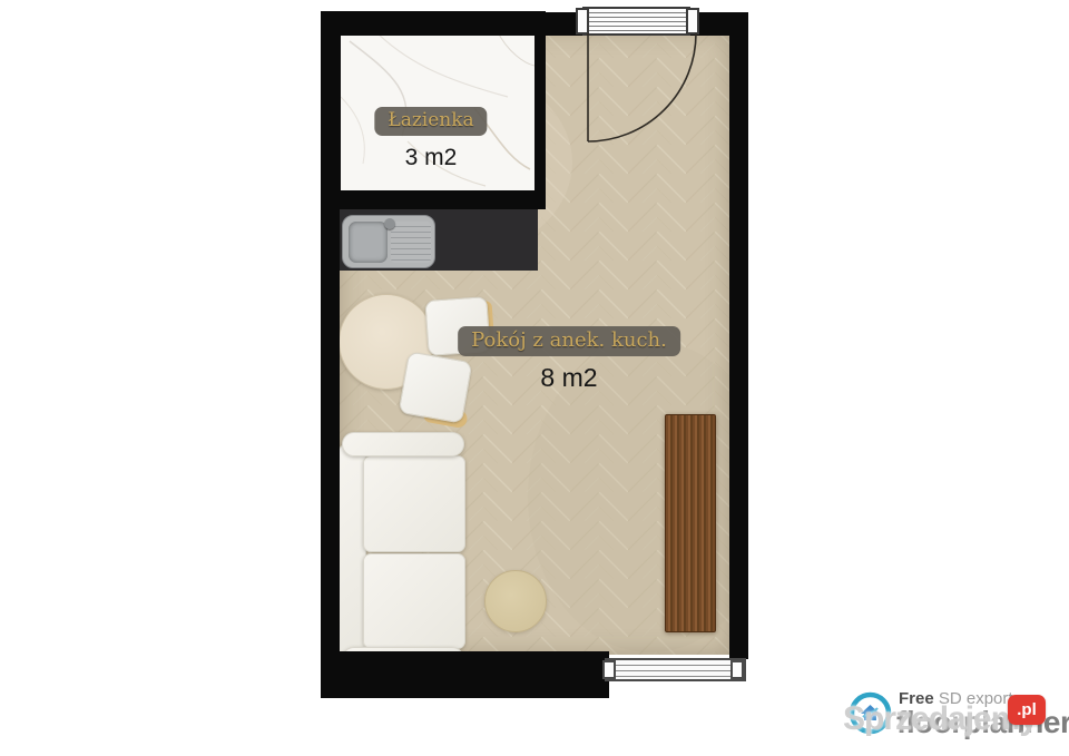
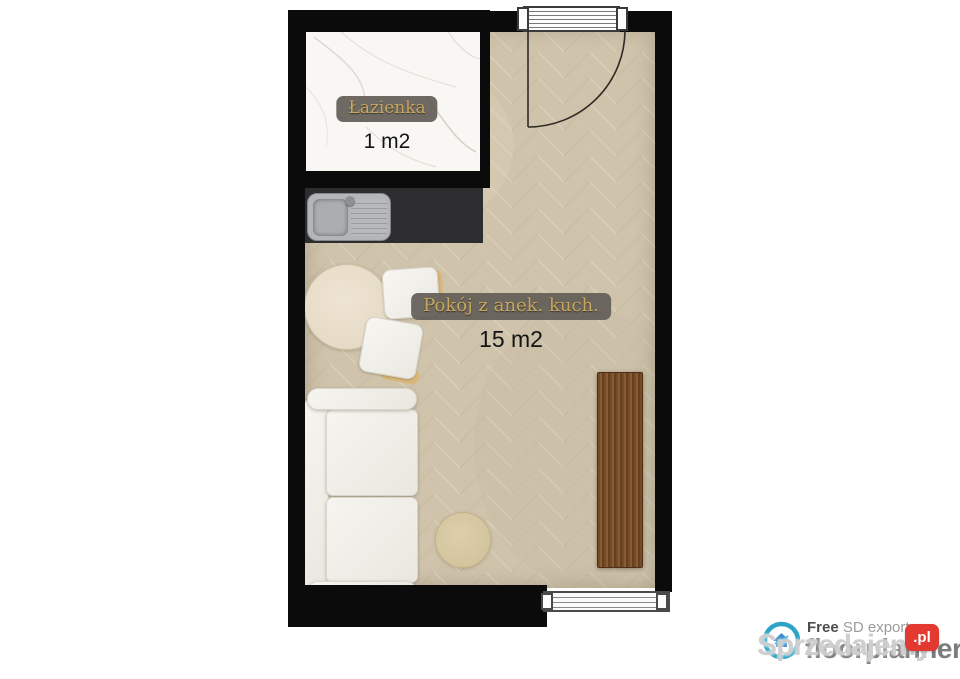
  Łazienka
- 3 m2
+ 1 m2
  Pokój z anek. kuch.
- 8 m2
+ 15 m2
  Free SD expor
  floorplaer
  Sprzedajem
  .pl
